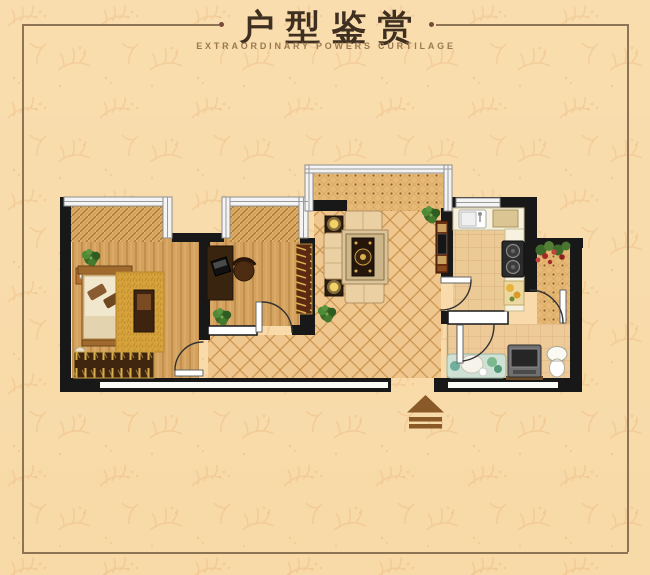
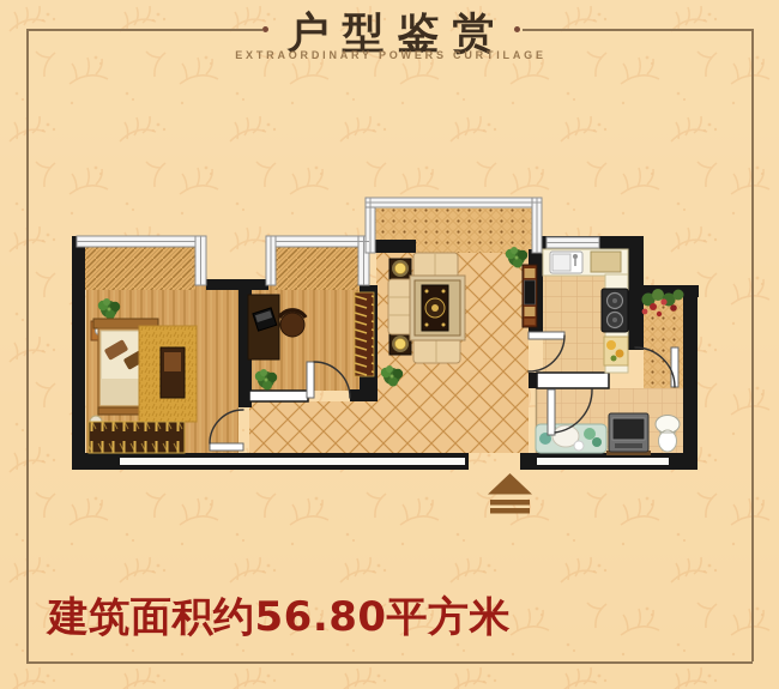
  户型鉴赏
  EXTRAORDINARY POWERS CURTILAGE
+ 建筑面积约56.80平方米
